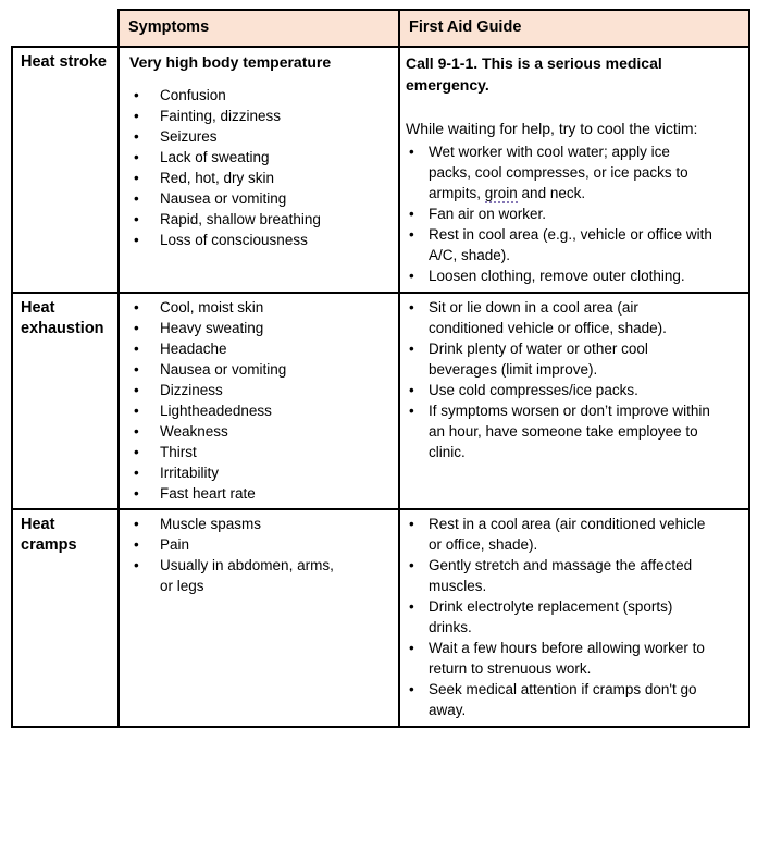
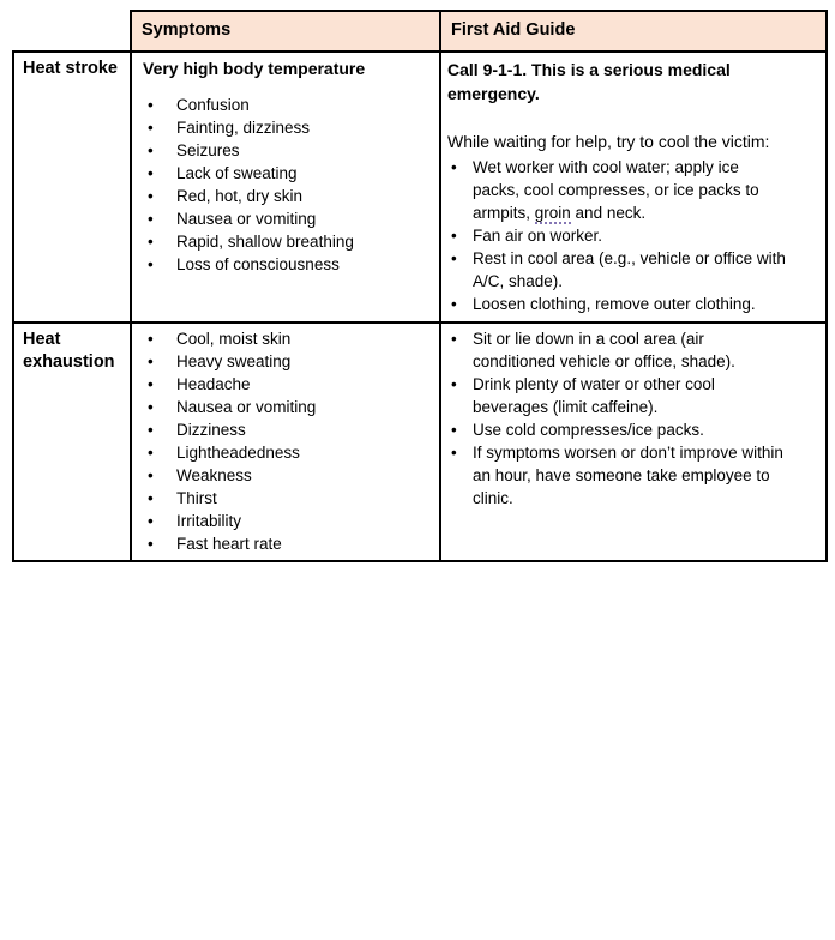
  	Symptoms	First Aid Guide
  Heat stroke	Very high body temperature ConfusionFainting, dizzinessSeizuresLack of sweatingRed, hot, dry skinNausea or vomitingRapid, shallow breathingLoss of consciousness	Call 9-1-1. This is a serious medical emergency. While waiting for help, try to cool the victim: Wet worker with cool water; apply ice packs, cool compresses, or ice packs to armpits, groin and neck.Fan air on worker.Rest in cool area (e.g., vehicle or office with A/C, shade).Loosen clothing, remove outer clothing.
- Heat exhaustion	Cool, moist skinHeavy sweatingHeadacheNausea or vomitingDizzinessLightheadednessWeaknessThirstIrritabilityFast heart rate	Sit or lie down in a cool area (air conditioned vehicle or office, shade).Drink plenty of water or other cool beverages (limit improve).Use cold compresses/ice packs.If symptoms worsen or don’t improve within an hour, have someone take employee to clinic.
+ Heat exhaustion	Cool, moist skinHeavy sweatingHeadacheNausea or vomitingDizzinessLightheadednessWeaknessThirstIrritabilityFast heart rate	Sit or lie down in a cool area (air conditioned vehicle or office, shade).Drink plenty of water or other cool beverages (limit caffeine).Use cold compresses/ice packs.If symptoms worsen or don’t improve within an hour, have someone take employee to clinic.
- Heat cramps	Muscle spasmsPainUsually in abdomen, arms, or legs	Rest in a cool area (air conditioned vehicle or office, shade).Gently stretch and massage the affected muscles.Drink electrolyte replacement (sports) drinks.Wait a few hours before allowing worker to return to strenuous work.Seek medical attention if cramps don't go away.
